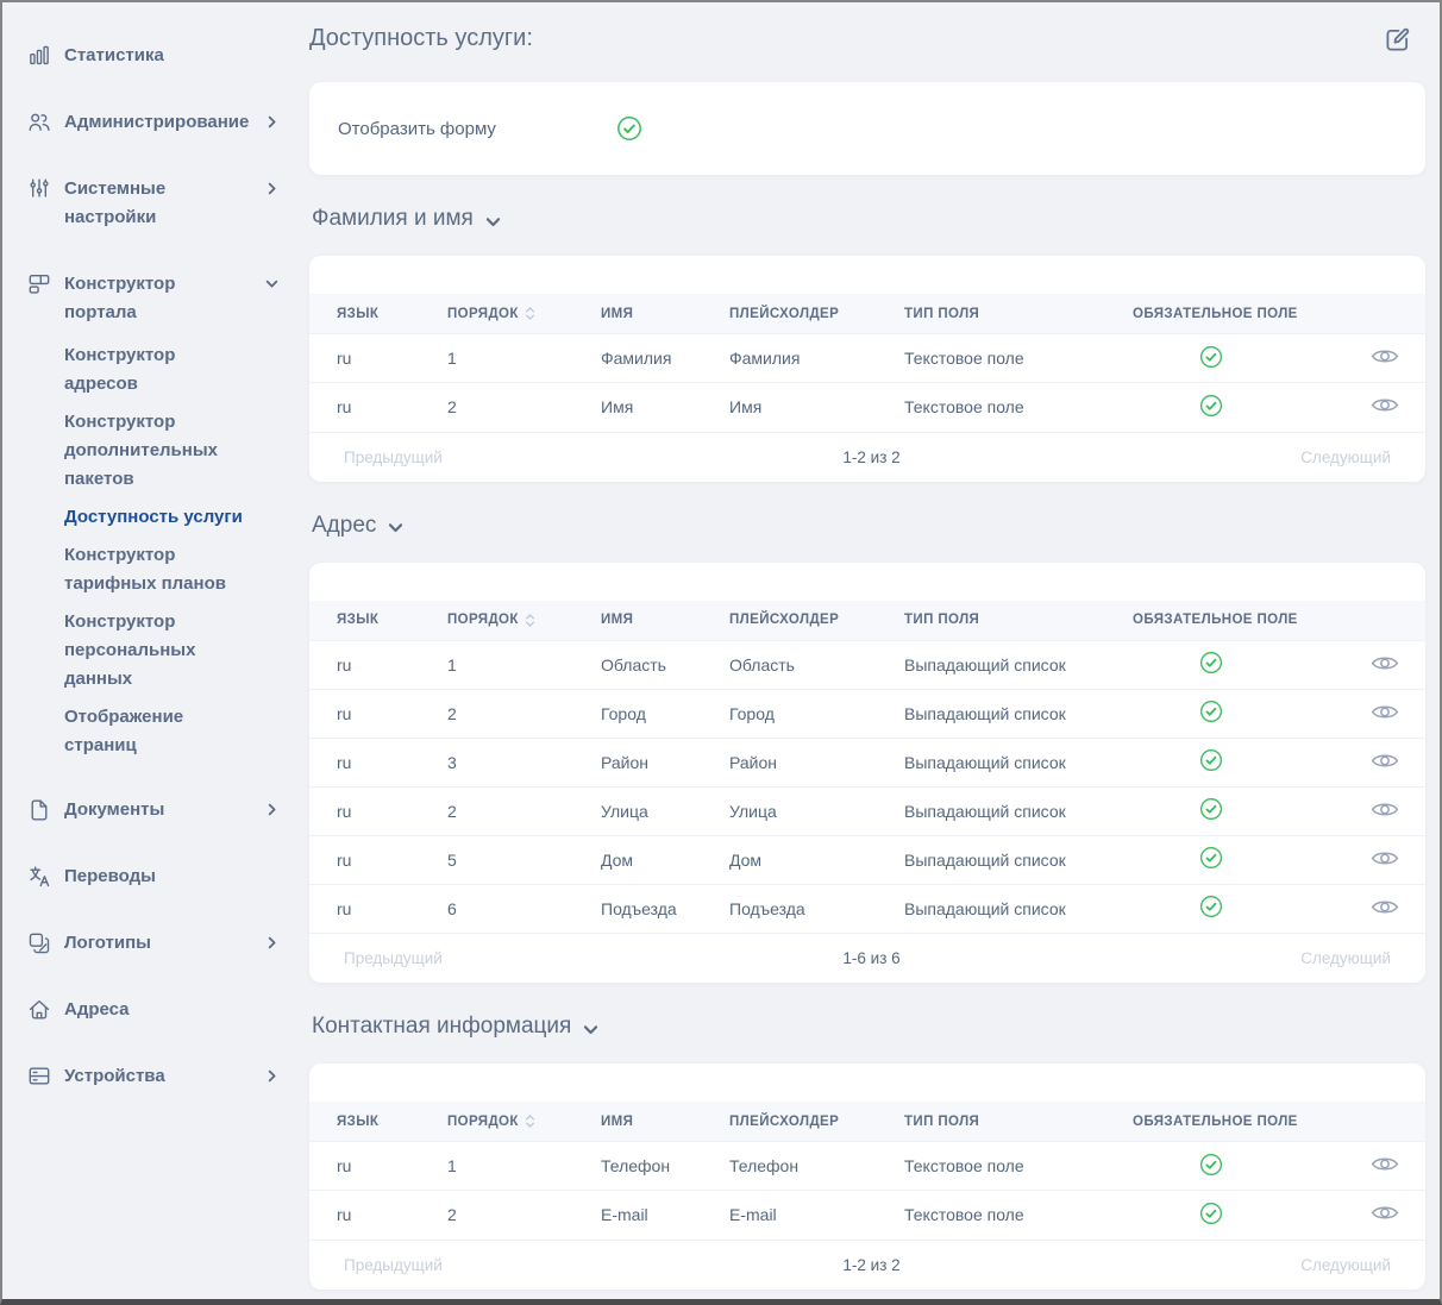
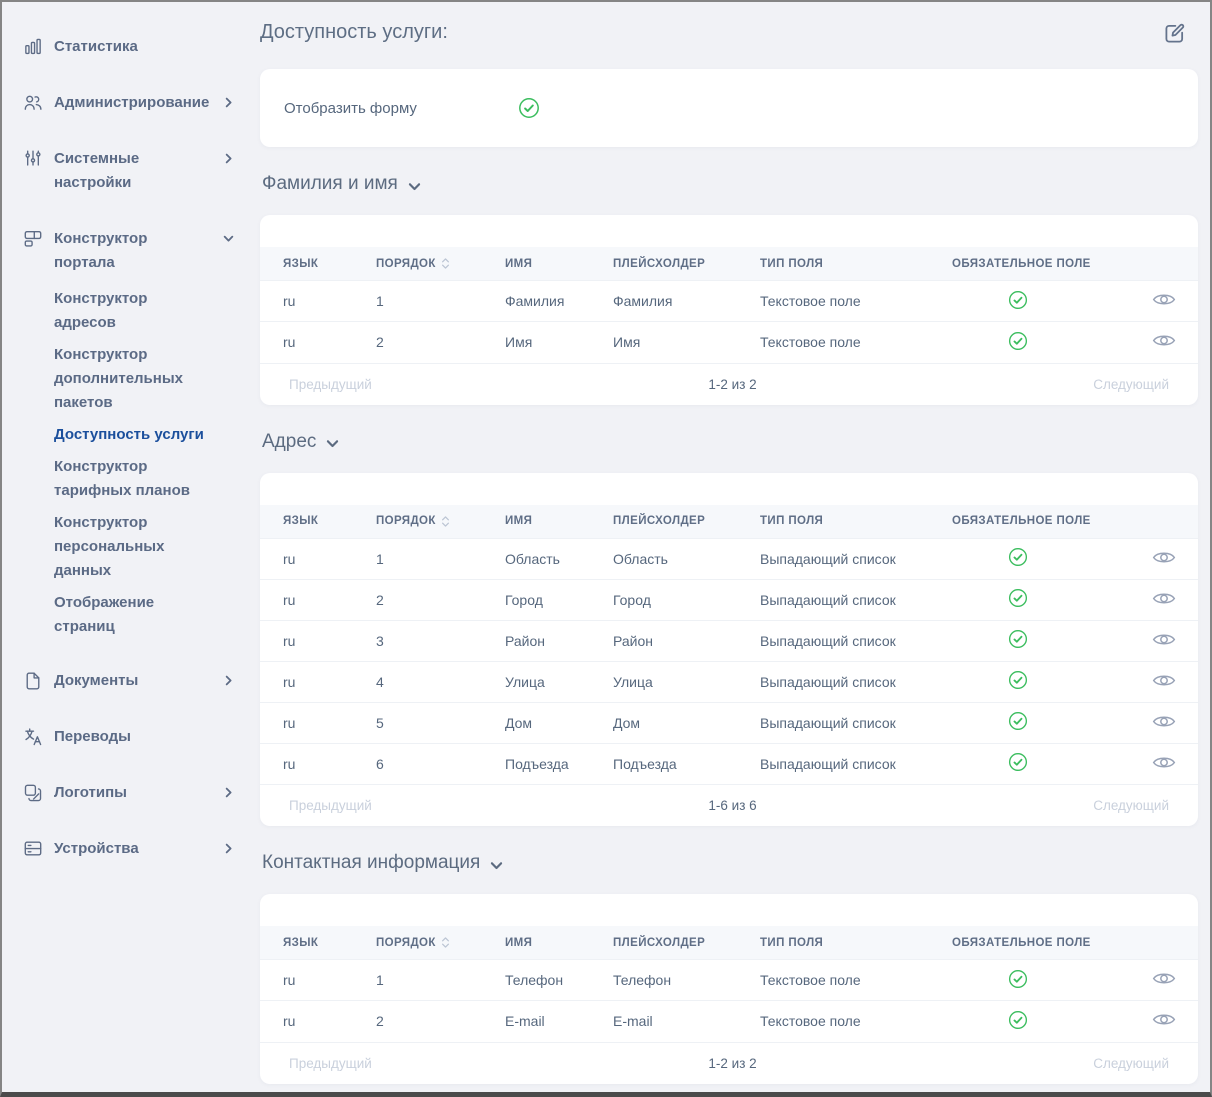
  Статистика
  Администрирование
  Системные настройки
  Конструктор портала
  Конструктор адресов
  Конструктор дополнительных пакетов
  Доступность услуги
  Конструктор тарифных планов
  Конструктор персональных данных
  Отображение страниц
  Документы
  Переводы
  Логотипы
- Адреса
  Устройства
  Доступность услуги:
  Отобразить форму
  Фамилия и имя
  ЯЗЫК	ПОРЯДОК	ИМЯ	ПЛЕЙСХОЛДЕР	ТИП ПОЛЯ	ОБЯЗАТЕЛЬНОЕ ПОЛЕ
  ru	1	Фамилия	Фамилия	Текстовое поле
  ru	2	Имя	Имя	Текстовое поле
  Предыдущий
  1-2 из 2
  Следующий
  Адрес
  ЯЗЫК	ПОРЯДОК	ИМЯ	ПЛЕЙСХОЛДЕР	ТИП ПОЛЯ	ОБЯЗАТЕЛЬНОЕ ПОЛЕ
  ru	1	Область	Область	Выпадающий список
  ru	2	Город	Город	Выпадающий список
  ru	3	Район	Район	Выпадающий список
- ru	2	Улица	Улица	Выпадающий список
+ ru	4	Улица	Улица	Выпадающий список
  ru	5	Дом	Дом	Выпадающий список
  ru	6	Подъезда	Подъезда	Выпадающий список
  Предыдущий
  1-6 из 6
  Следующий
  Контактная информация
  ЯЗЫК	ПОРЯДОК	ИМЯ	ПЛЕЙСХОЛДЕР	ТИП ПОЛЯ	ОБЯЗАТЕЛЬНОЕ ПОЛЕ
  ru	1	Телефон	Телефон	Текстовое поле
  ru	2	E-mail	E-mail	Текстовое поле
  Предыдущий
  1-2 из 2
  Следующий
